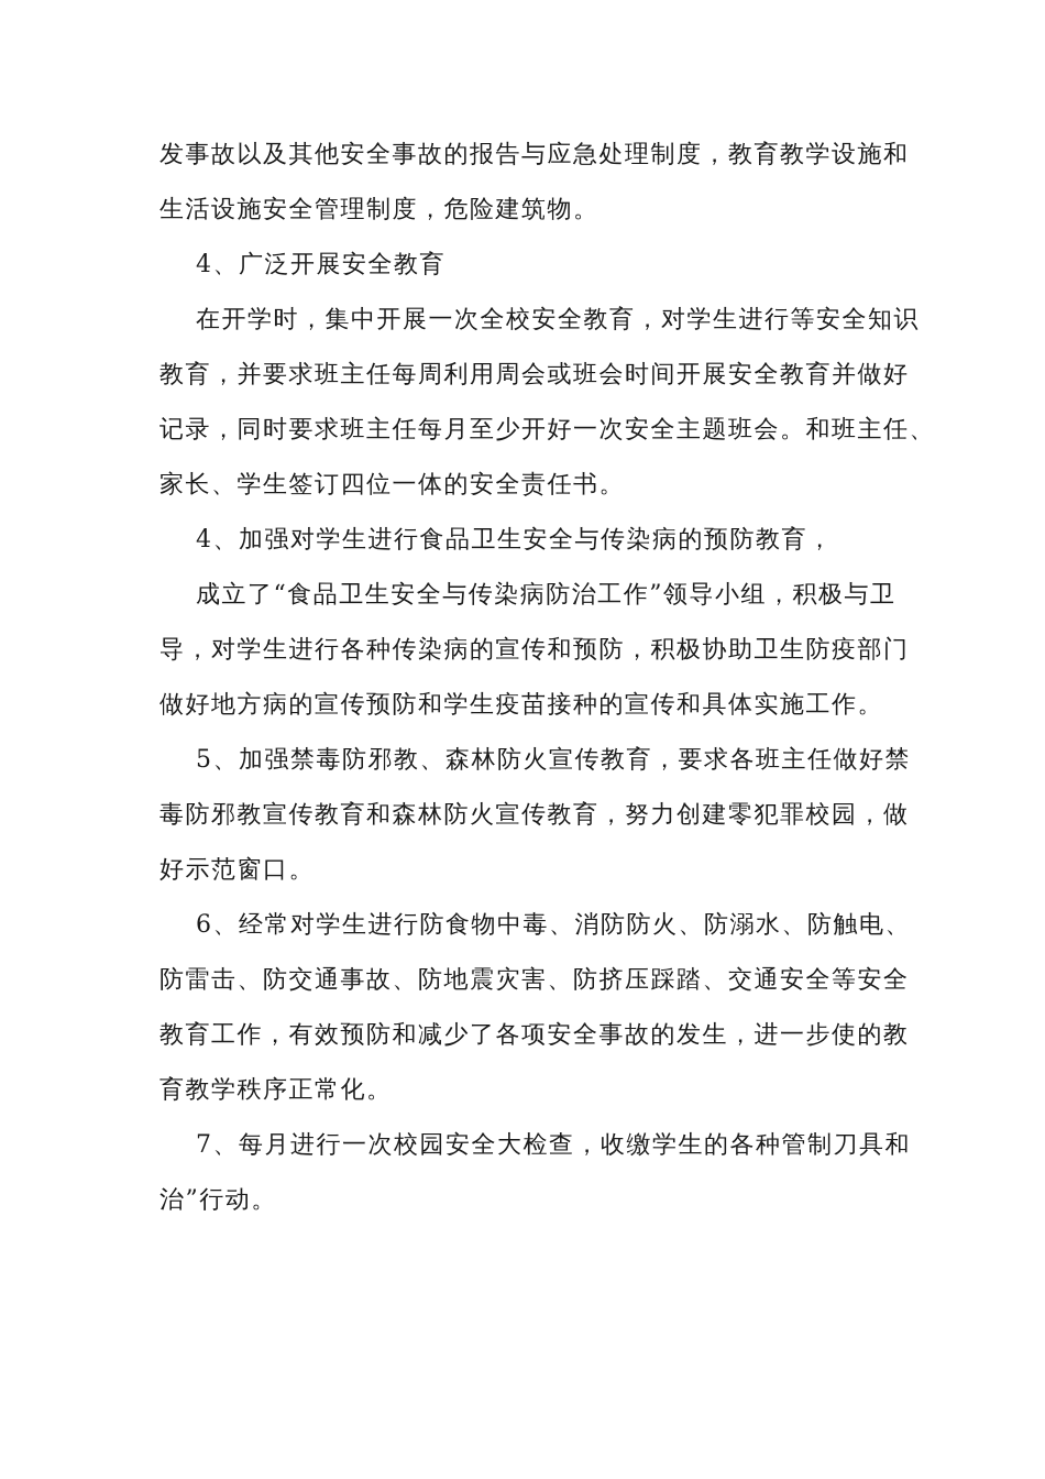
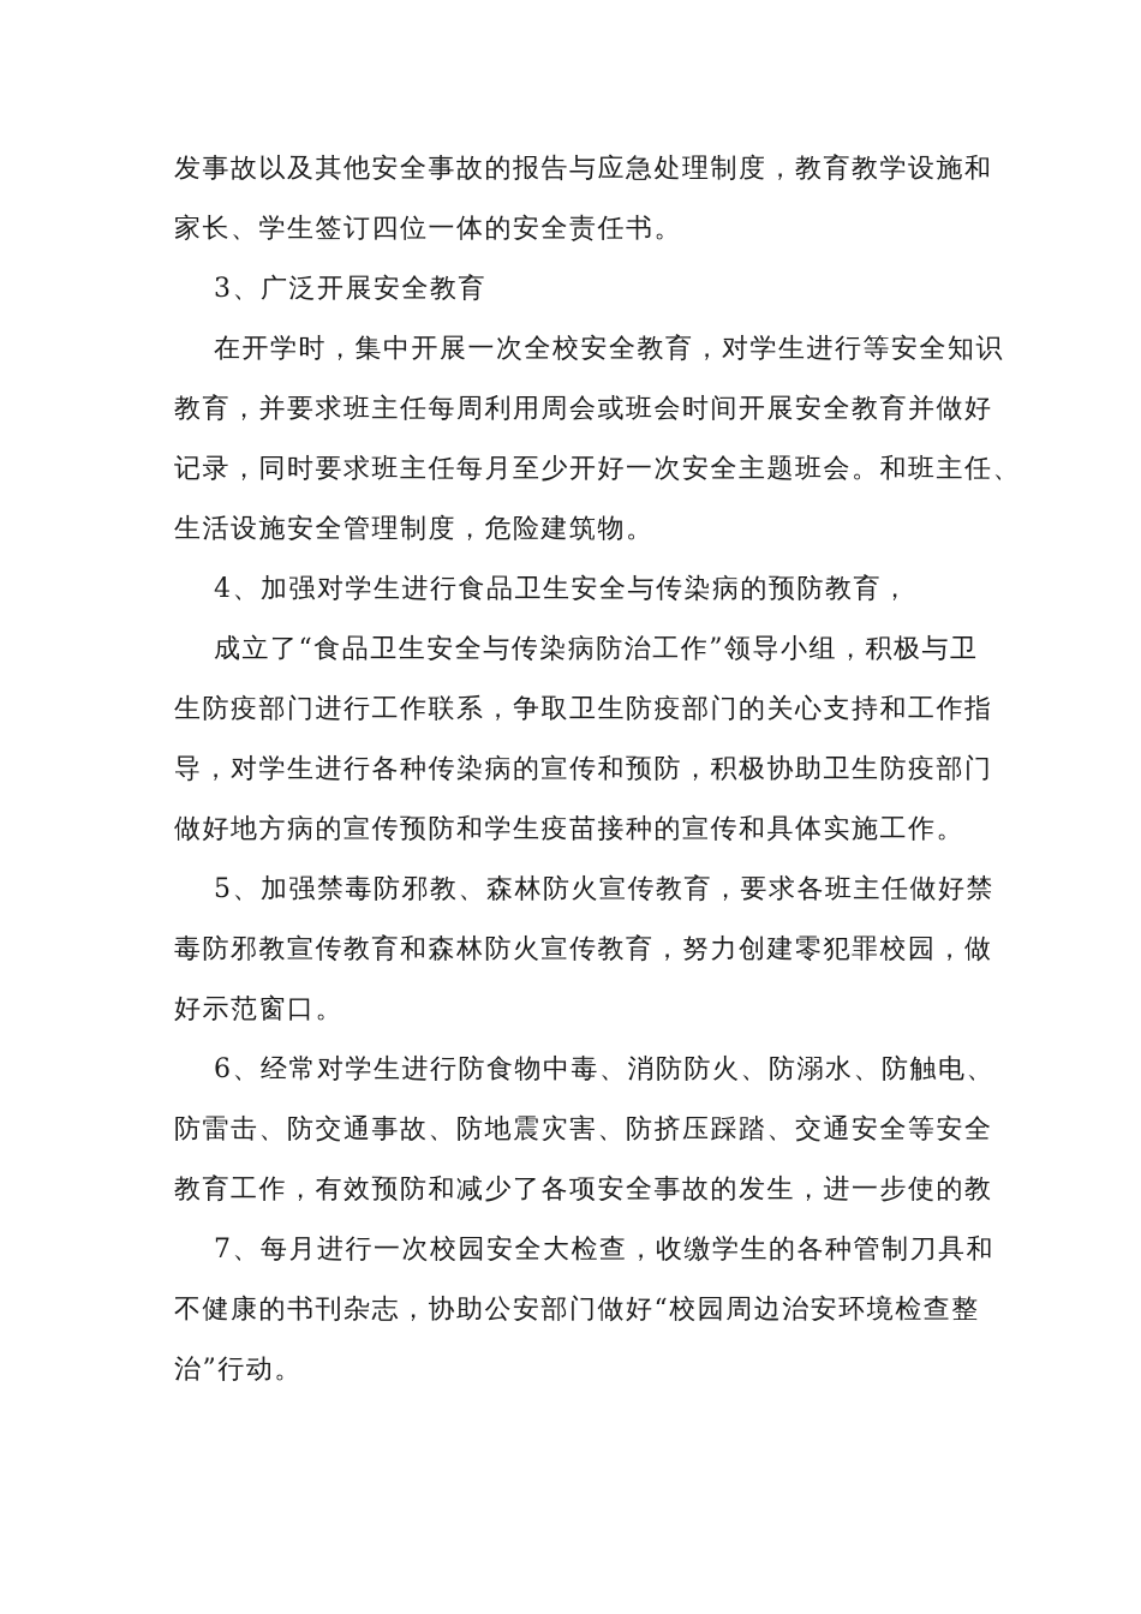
  发事故以及其他安全事故的报告与应急处理制度，教育教学设施和
- 生活设施安全管理制度，危险建筑物。
+ 家长、学生签订四位一体的安全责任书。
- 4、广泛开展安全教育
+ 3、广泛开展安全教育
  在开学时，集中开展一次全校安全教育，对学生进行等安全知识
  教育，并要求班主任每周利用周会或班会时间开展安全教育并做好
  记录，同时要求班主任每月至少开好一次安全主题班会。和班主任、
- 家长、学生签订四位一体的安全责任书。
+ 生活设施安全管理制度，危险建筑物。
  4、加强对学生进行食品卫生安全与传染病的预防教育，
  成立了“食品卫生安全与传染病防治工作”领导小组，积极与卫
+ 生防疫部门进行工作联系，争取卫生防疫部门的关心支持和工作指
  导，对学生进行各种传染病的宣传和预防，积极协助卫生防疫部门
  做好地方病的宣传预防和学生疫苗接种的宣传和具体实施工作。
  5、加强禁毒防邪教、森林防火宣传教育，要求各班主任做好禁
  毒防邪教宣传教育和森林防火宣传教育，努力创建零犯罪校园，做
  好示范窗口。
  6、经常对学生进行防食物中毒、消防防火、防溺水、防触电、
  防雷击、防交通事故、防地震灾害、防挤压踩踏、交通安全等安全
  教育工作，有效预防和减少了各项安全事故的发生，进一步使的教
- 育教学秩序正常化。
  7、每月进行一次校园安全大检查，收缴学生的各种管制刀具和
+ 不健康的书刊杂志，协助公安部门做好“校园周边治安环境检查整
  治”行动。
